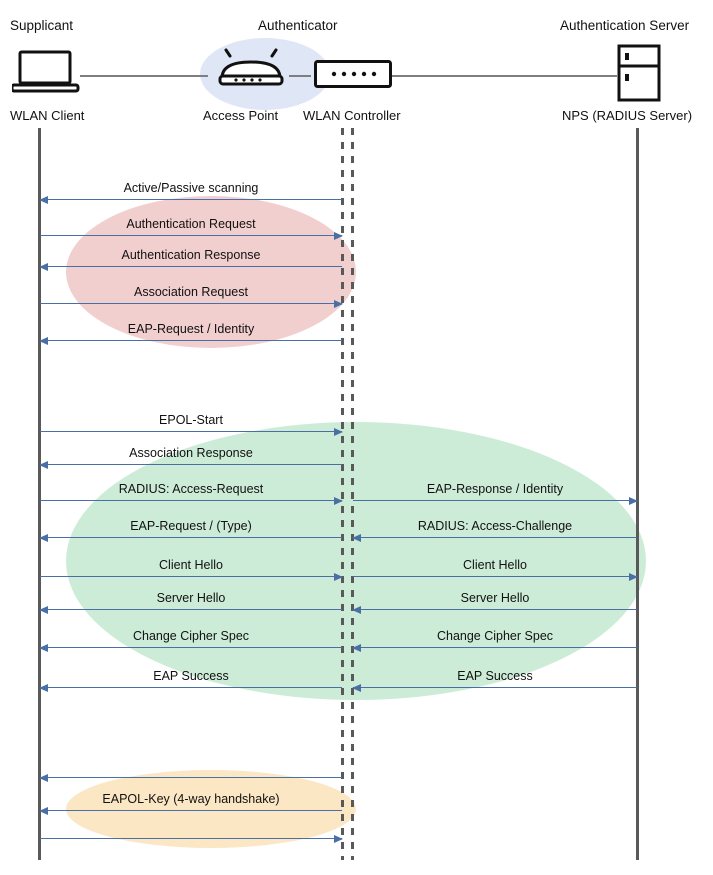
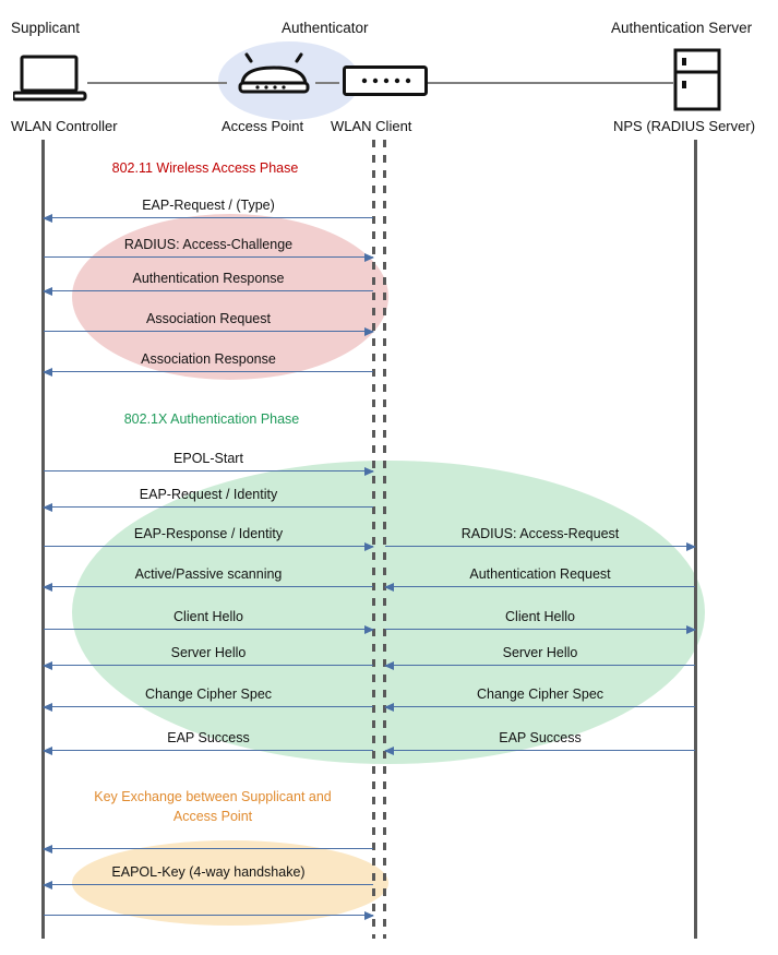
  Supplicant
  Authenticator
  Authentication Server
- WLAN Client
+ WLAN Controller
  Access Point
- WLAN Controller
+ WLAN Client
  NPS (RADIUS Server)
+ 802.11 Wireless Access Phase
+ 802.1X Authentication Phase
+ Key Exchange between Supplicant and Access Point
- Active/Passive scanning
+ EAP-Request / (Type)
- Authentication Request
+ RADIUS: Access-Challenge
  Authentication Response
  Association Request
- EAP-Request / Identity
+ Association Response
  EPOL-Start
- Association Response
+ EAP-Request / Identity
- RADIUS: Access-Request
+ EAP-Response / Identity
- EAP-Request / (Type)
+ Active/Passive scanning
  Client Hello
  Server Hello
  Change Cipher Spec
  EAP Success
  EAPOL-Key (4-way handshake)
- EAP-Response / Identity
+ RADIUS: Access-Request
- RADIUS: Access-Challenge
+ Authentication Request
  Client Hello
  Server Hello
  Change Cipher Spec
  EAP Success
